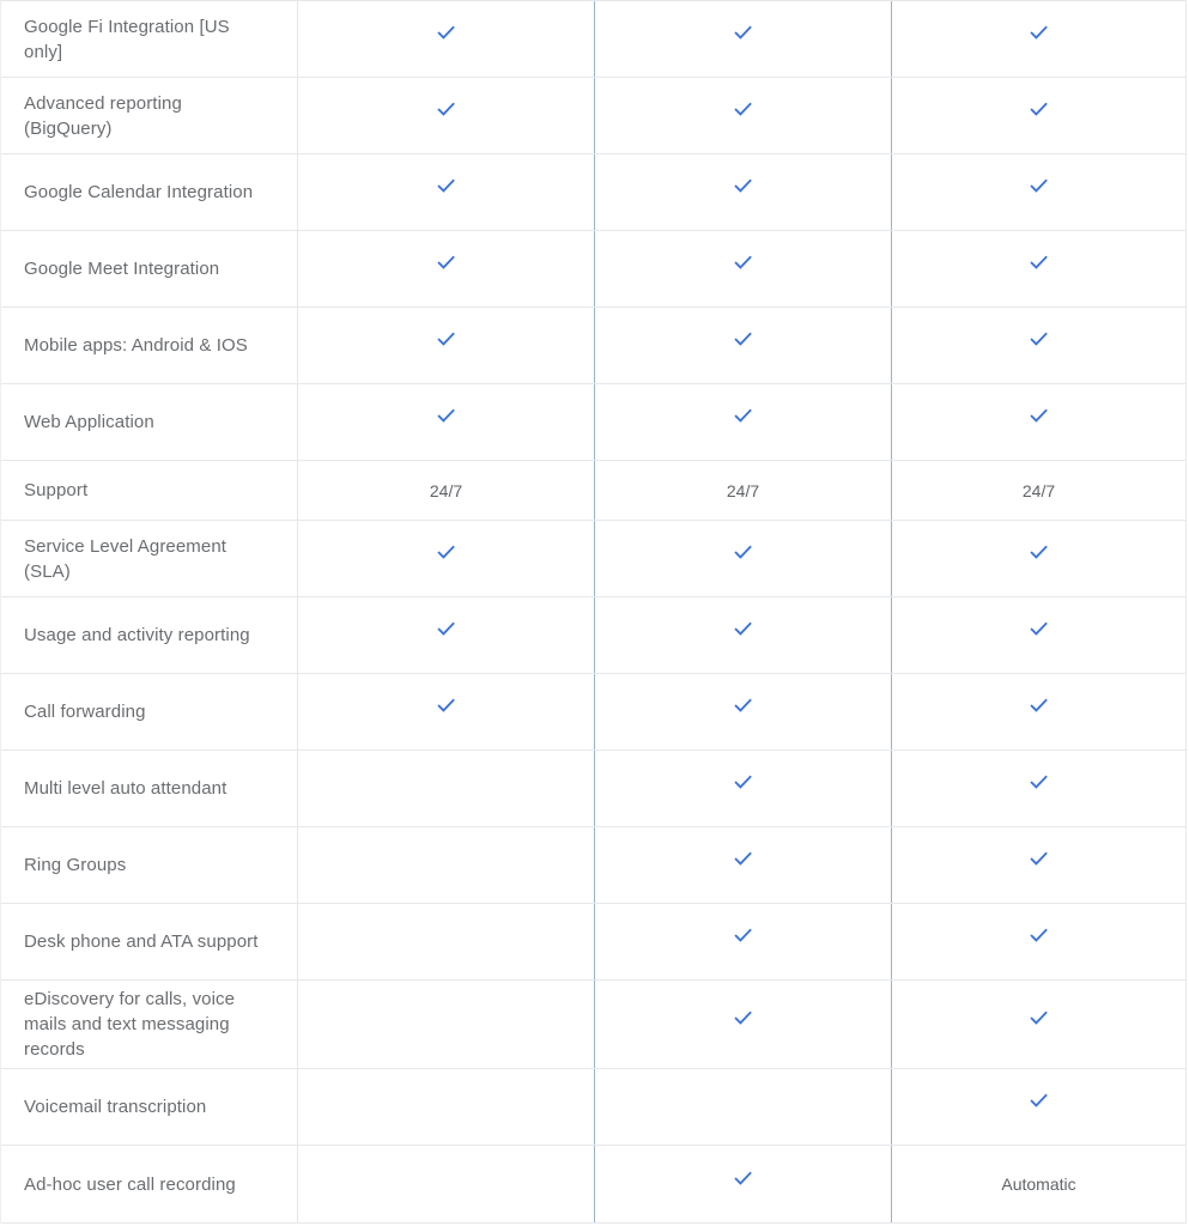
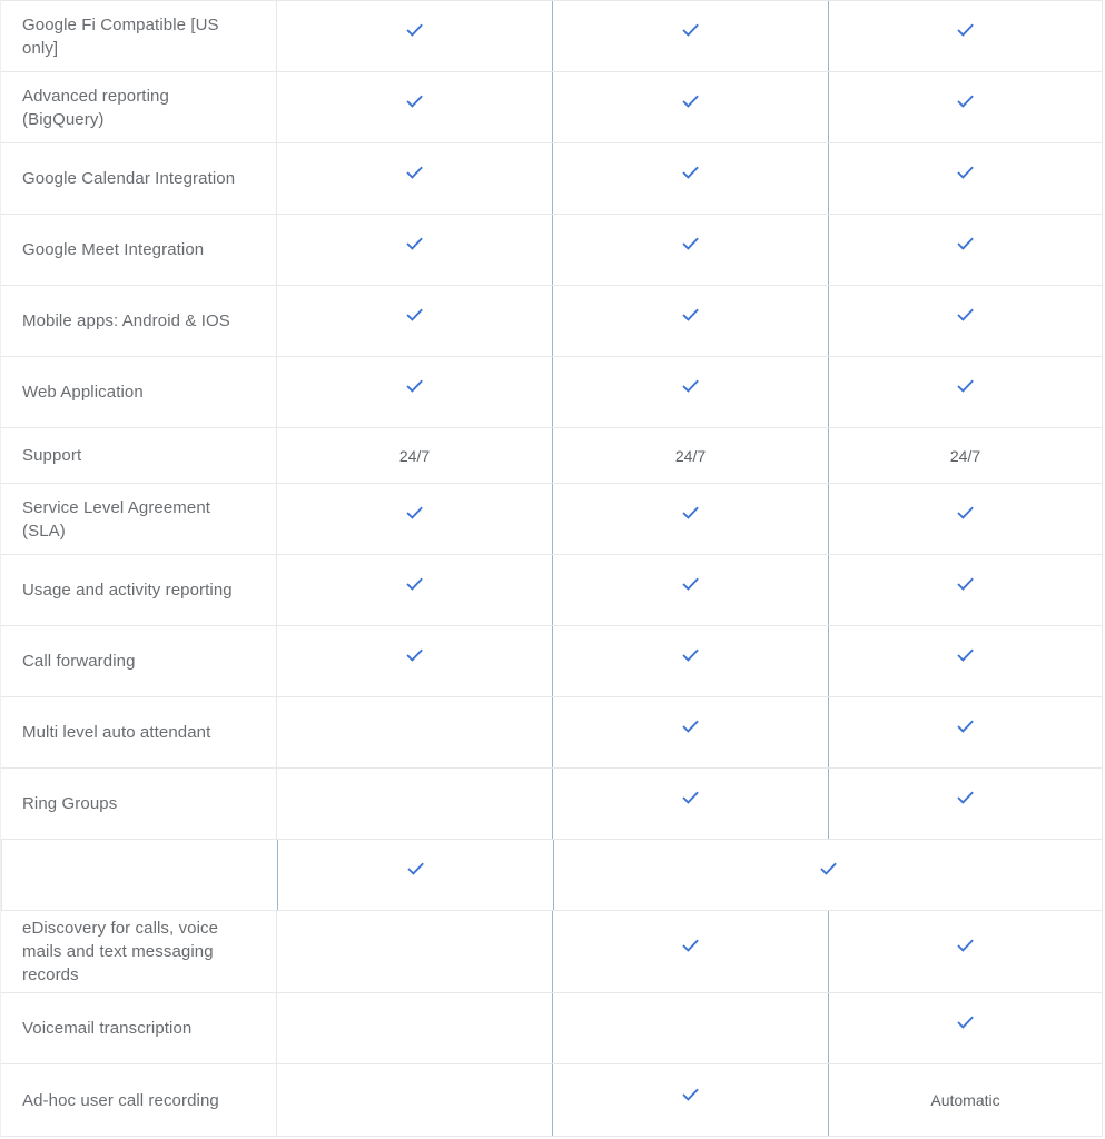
- Google Fi Integration [US only]
+ Google Fi Compatible [US only]
  Advanced reporting (BigQuery)
  Google Calendar Integration
  Google Meet Integration
  Mobile apps: Android & IOS
  Web Application
  Support
  24/7
  24/7
  24/7
  Service Level Agreement (SLA)
  Usage and activity reporting
  Call forwarding
  Multi level auto attendant
  Ring Groups
- Desk phone and ATA support
  eDiscovery for calls, voice mails and text messaging records
  Voicemail transcription
  Ad-hoc user call recording
  Automatic
